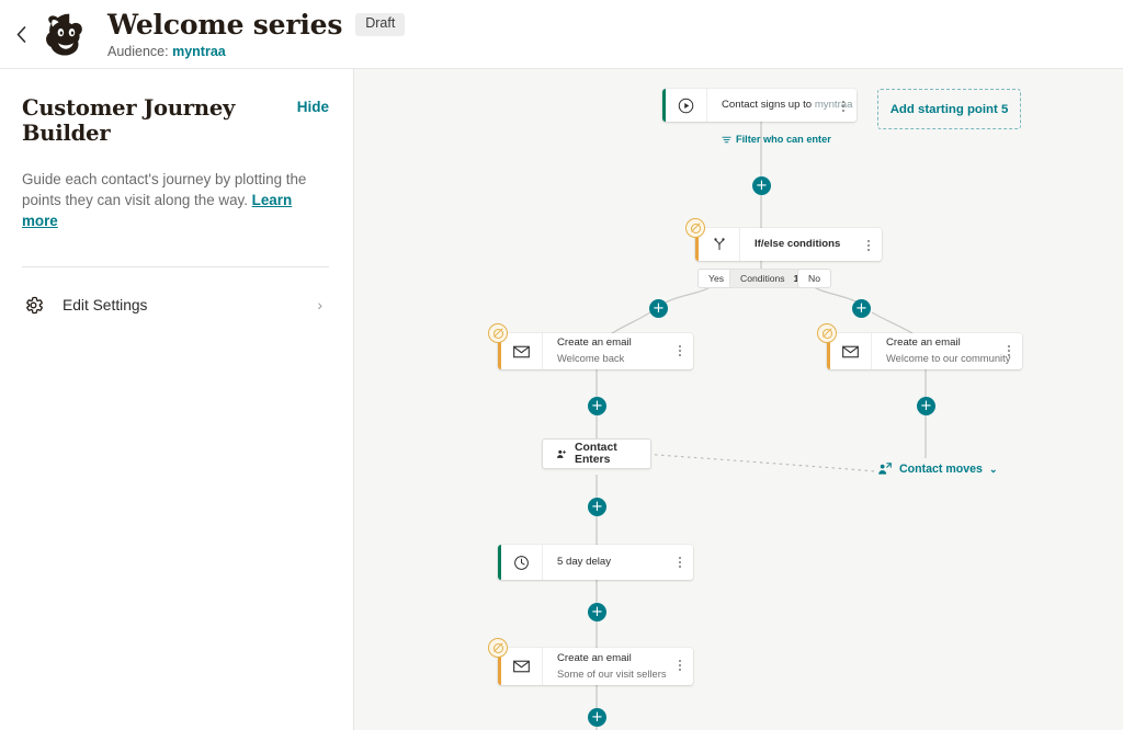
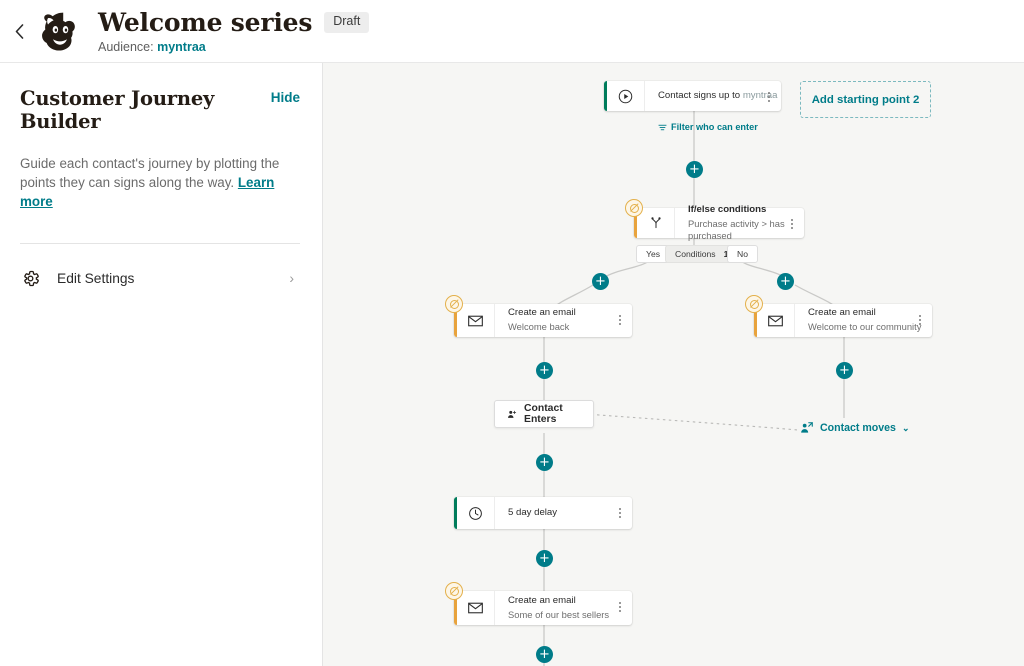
  Welcome series
  Draft
  Audience: myntraa
  Customer Journey Builder
  Hide
- Guide each contact's journey by plotting the points they can visit along the way. Learn more
+ Guide each contact's journey by plotting the points they can signs along the way. Learn more
  Edit Settings
  ›
  Contact signs up to myntra
  Filter who can enter
- Add starting point 5
+ Add starting point 2
  +
  If/else conditions
+ Purchase activity > has purchased
  Yes
  Conditions
  1
  No
  +
  +
  Create an email
  Welcome back
  Create an email
  Welcome to our community
  +
  +
  Contact Enters
  Contact moves
  ⌄
  +
  5 day delay
  +
  Create an email
- Some of our visit sellers
+ Some of our best sellers
  +
